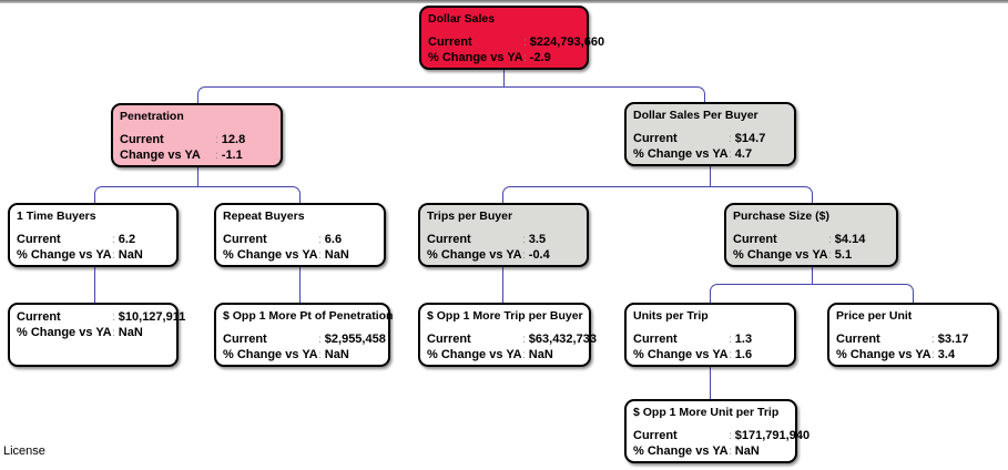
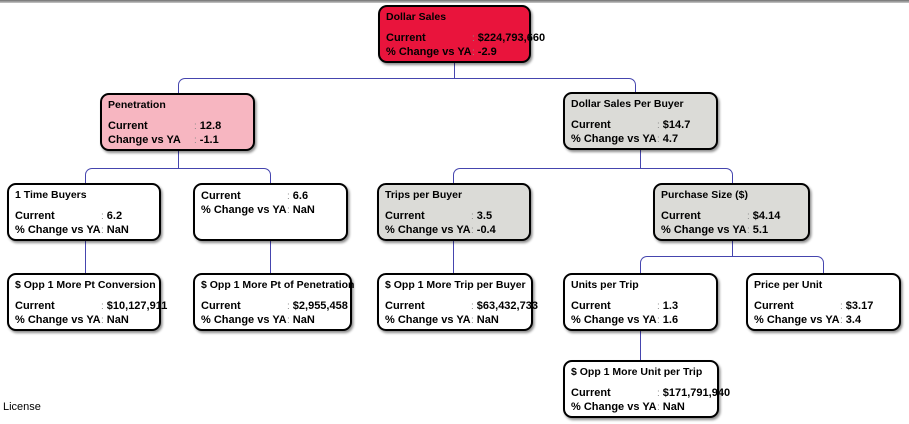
  Dollar Sales
  Current
  : $224,793,660
  % Change vs YA
  : -2.9
  Penetration
  Current
  : 12.8
  Change vs YA
  : -1.1
  Dollar Sales Per Buyer
  Current
  : $14.7
  % Change vs YA
  : 4.7
  1 Time Buyers
  Current
  : 6.2
  % Change vs YA
  : NaN
- Repeat Buyers
  Current
  : 6.6
  % Change vs YA
  : NaN
  Trips per Buyer
  Current
  : 3.5
  % Change vs YA
  : -0.4
  Purchase Size ($)
  Current
  : $4.14
  % Change vs YA
  : 5.1
+ $ Opp 1 More Pt Conversion
  Current
  : $10,127,911
  % Change vs YA
  : NaN
  $ Opp 1 More Pt of Penetration
  Current
  : $2,955,458
  % Change vs YA
  : NaN
  $ Opp 1 More Trip per Buyer
  Current
  : $63,432,733
  % Change vs YA
  : NaN
  Units per Trip
  Current
  : 1.3
  % Change vs YA
  : 1.6
  Price per Unit
  Current
  : $3.17
  % Change vs YA
  : 3.4
  $ Opp 1 More Unit per Trip
  Current
  : $171,791,940
  % Change vs YA
  : NaN
  License
